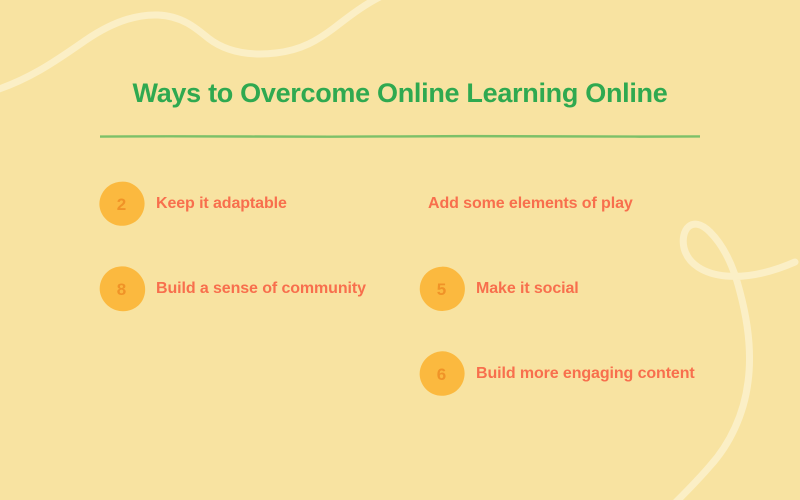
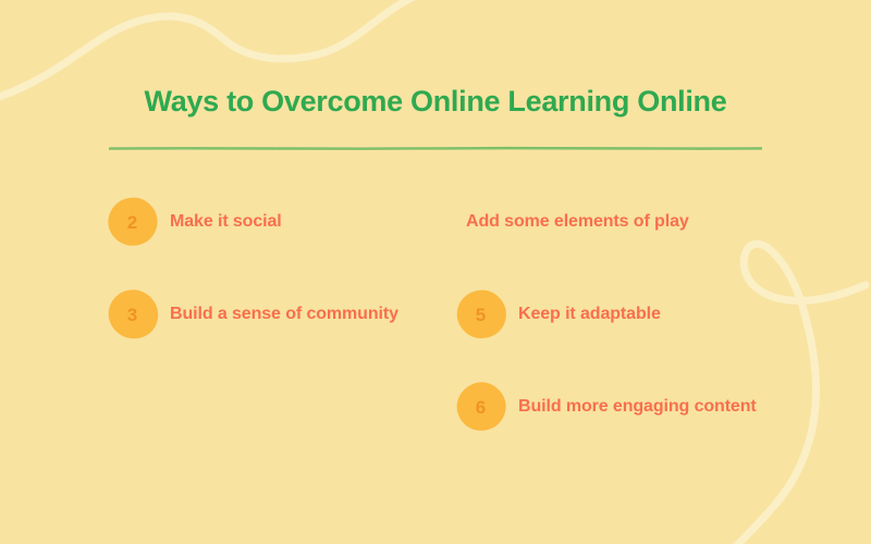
  Ways to Overcome Online Learning Online
  2
- Keep it adaptable
+ Make it social
- 8
+ 3
  Build a sense of community
  Add some elements of play
  5
- Make it social
+ Keep it adaptable
  6
  Build more engaging content
